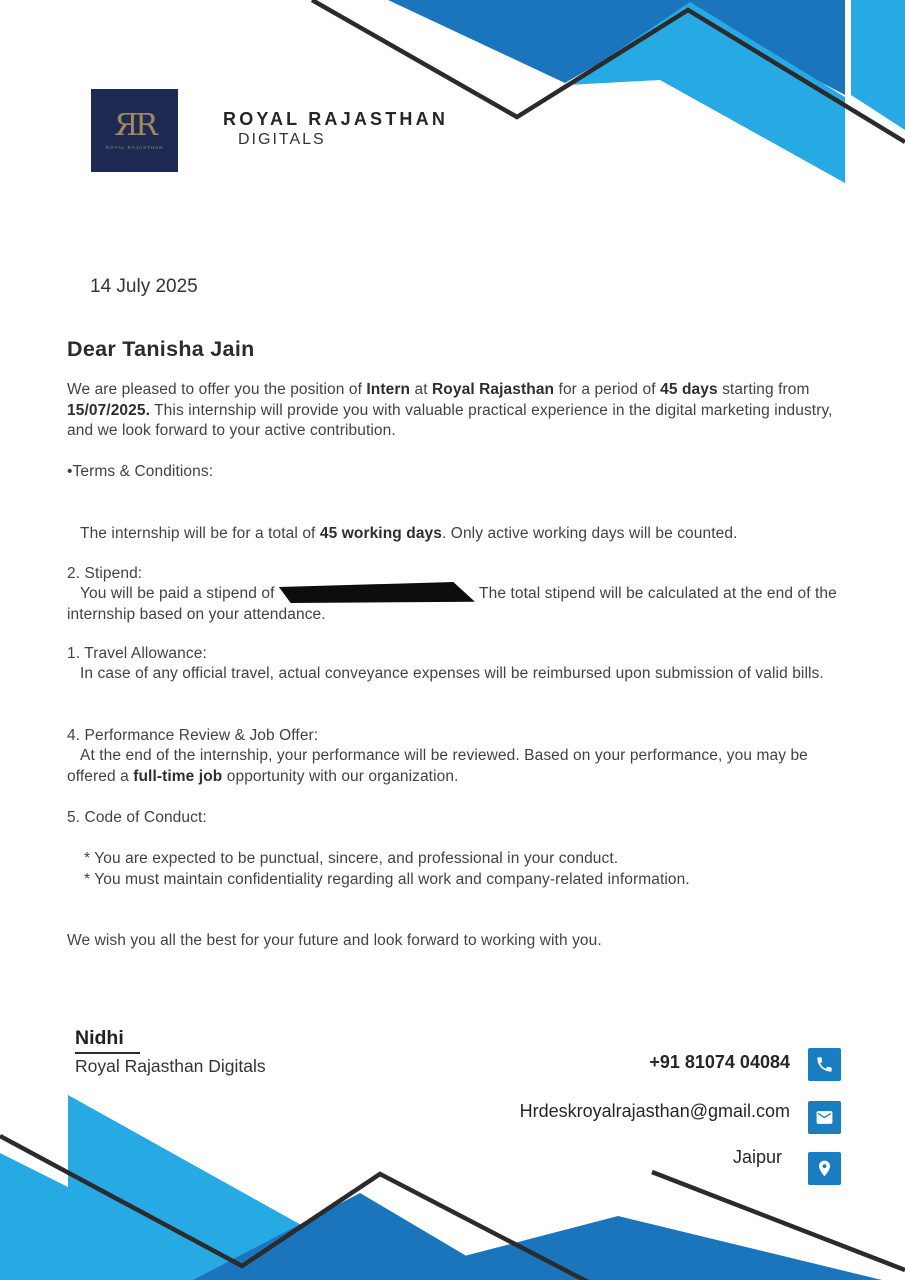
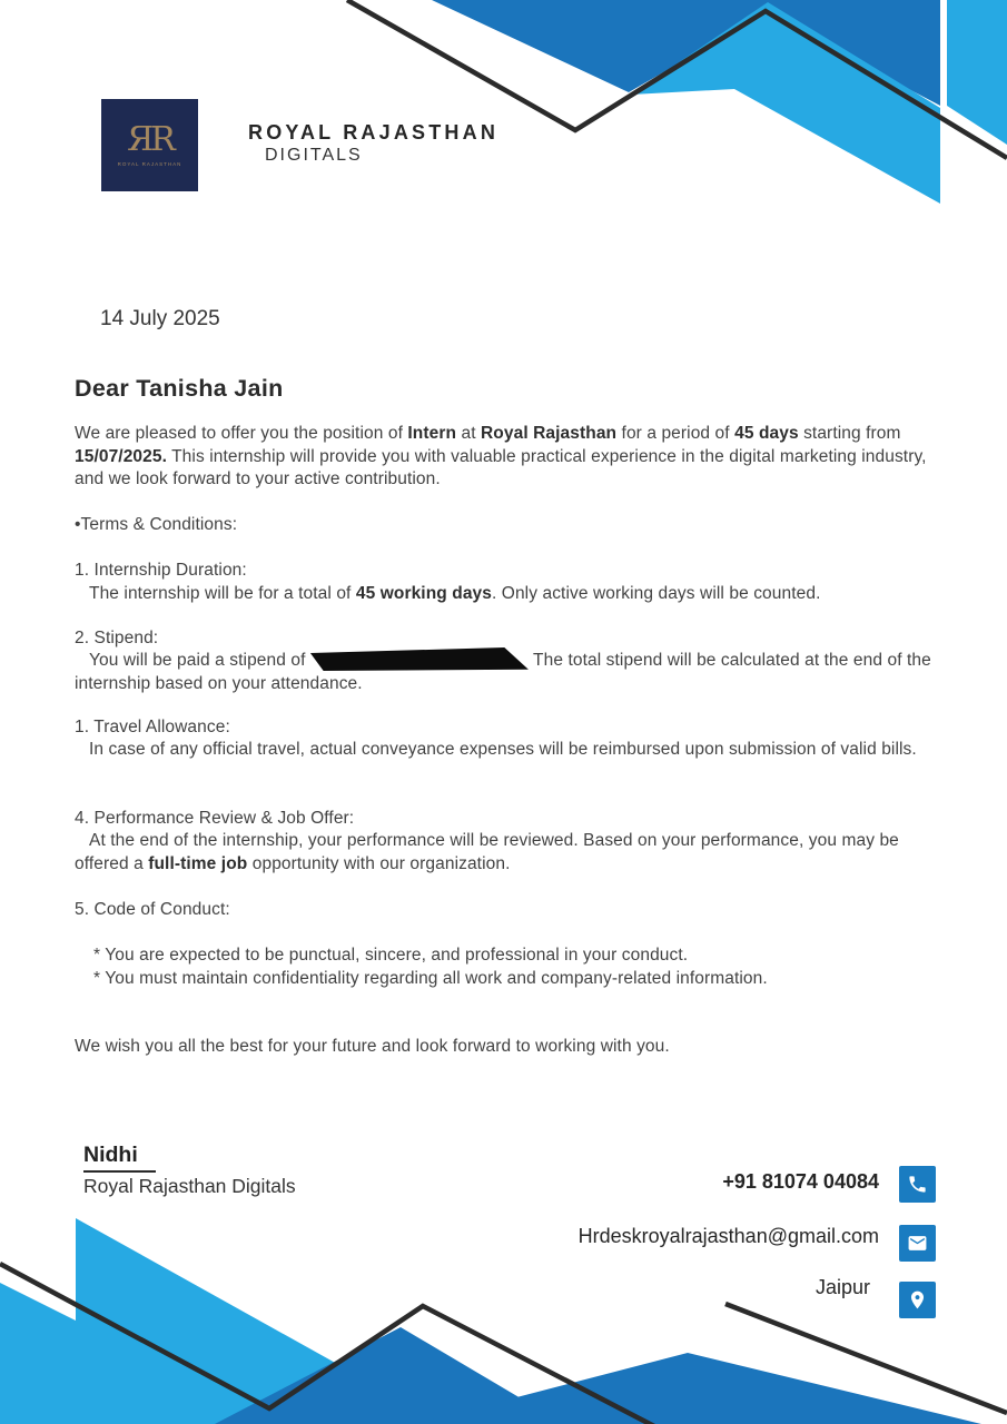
  ЯR
  ROYAL RAJASTHAN
  DIGITALS
  14 July 2025
  Dear Tanisha Jain
  We are pleased to offer you the position of Intern at Royal Rajasthan for a period of 45 days starting from 15/07/2025. This internship will provide you with valuable practical experience in the digital marketing industry, and we look forward to your active contribution.
  •Terms & Conditions:
+ 1. Internship Duration:
  The internship will be for a total of 45 working days. Only active working days will be counted.
  2. Stipend:
  You will be paid a stipend of The total stipend will be calculated at the end of the internship based on your attendance.
  1. Travel Allowance:
  In case of any official travel, actual conveyance expenses will be reimbursed upon submission of valid bills.
  4. Performance Review & Job Offer:
  At the end of the internship, your performance will be reviewed. Based on your performance, you may be offered a full-time job opportunity with our organization.
  5. Code of Conduct:
  * You are expected to be punctual, sincere, and professional in your conduct.
  * You must maintain confidentiality regarding all work and company-related information.
  We wish you all the best for your future and look forward to working with you.
  Nidhi
  Royal Rajasthan Digitals
  +91 81074 04084
  Hrdeskroyalrajasthan@gmail.com
  Jaipur
